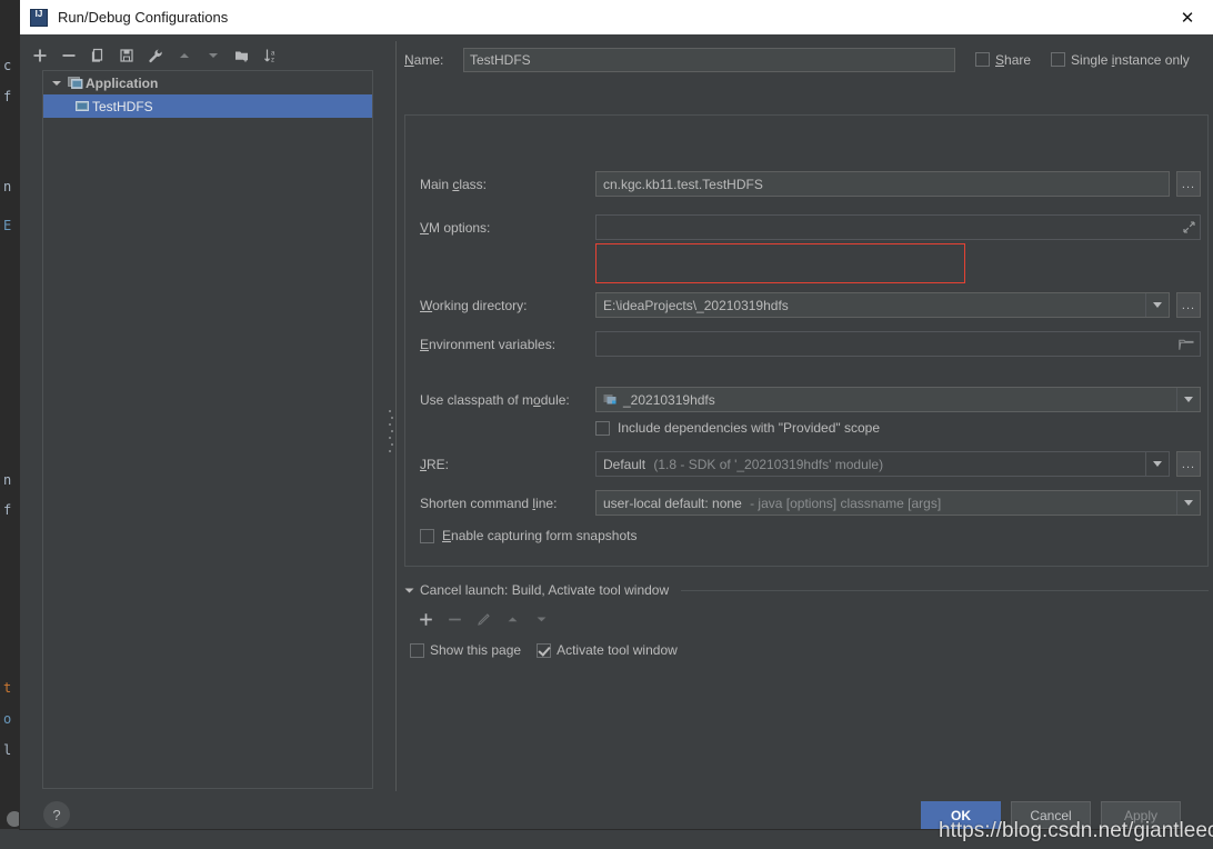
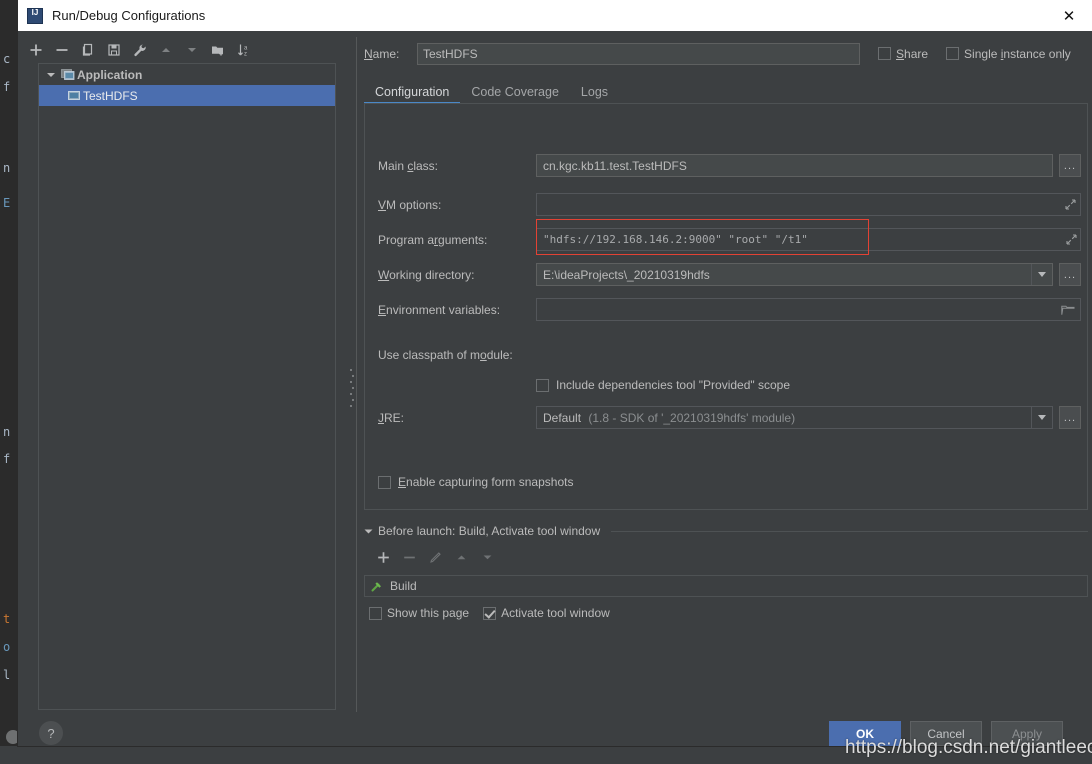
  c
  f
  n
  E
  n
  f
  t
  o
  l
  Run/Debug Configurations
  ✕
  Application
  TestHDFS
  Name:
  TestHDFS
  Share
  Single instance only
+ Configuration
+ Code Coverage
+ Logs
  Main class:
  cn.kgc.kb11.test.TestHDFS
  ...
  VM options:
+ Program arguments:
+ "hdfs://192.168.146.2:9000" "root" "/t1"
  Working directory:
  E:\ideaProjects\_20210319hdfs
  ...
  Environment variables:
  Use classpath of module:
- _20210319hdfs
- Include dependencies with "Provided" scope
+ Include dependencies tool "Provided" scope
  JRE:
  Default (1.8 - SDK of '_20210319hdfs' module)
  ...
- Shorten command line:
- user-local default: none - java [options] classname [args]
  Enable capturing form snapshots
- Cancel launch: Build, Activate tool window
+ Before launch: Build, Activate tool window
+ Build
  Show this page
  Activate tool window
  ?
  OK
  Cancel
  Apply
  https://blog.csdn.net/giantlee
